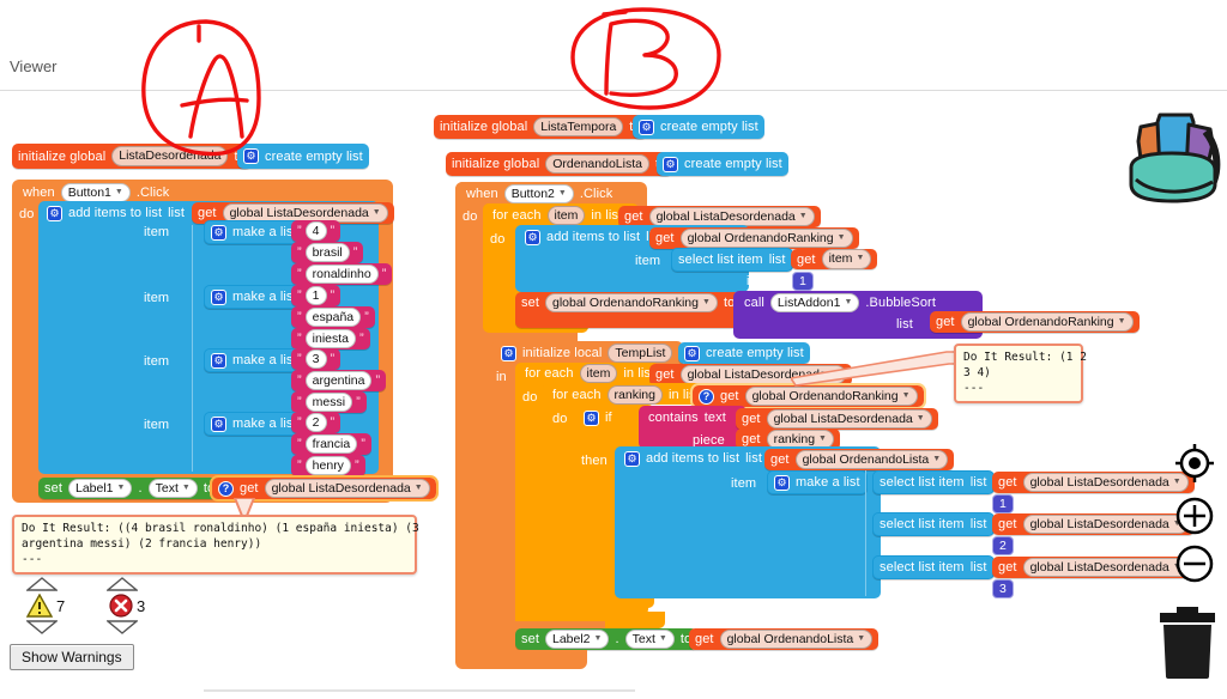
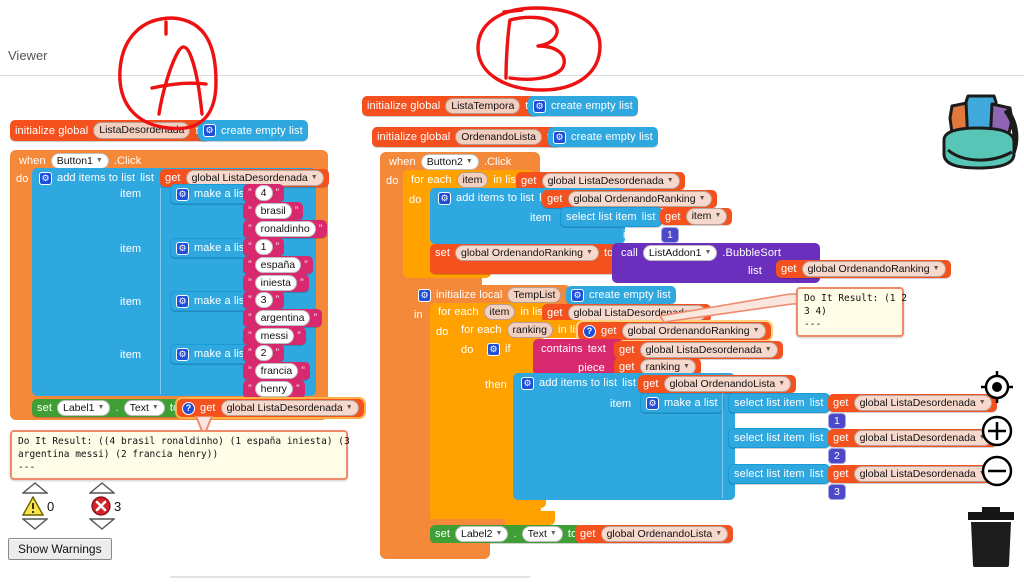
  Viewer
  initialize global
  ListaDesordenada
  create empty list
  when
  Button1
  .Click
  do
  add items to list
  list
  get
  global ListaDesordenada
  item
  make a lis
  ”
  4
  ”
  ”
  brasil
  ”
  ”
  ronaldinho
  ”
  item
  make a lis
  ”
  1
  ”
  ”
  españa
  ”
  ”
  iniesta
  ”
  item
  make a lis
  ”
  3
  ”
  ”
  argentina
  ”
  ”
  messi
  ”
  item
  make a lis
  ”
  2
  ”
  ”
  francia
  ”
  ”
  henry
  ”
  set
  Label1
  .
  Text
  ?
  get
  global ListaDesordenada
  Do It Result: ((4 brasil ronaldinho) (1 españa iniesta) (3
  argentina messi) (2 francia henry))
  ---
  initialize global
  ListaTempora
  create empty list
  initialize global
  OrdenandoLista
  create empty list
  when
  Button2
  .Click
  do
  for each
  item
  in lis
  get
  global ListaDesordenada
  do
  add items to list
  get
  global OrdenandoRanking
  item
  select list item
  list
  get
  item
  index
  1
  set
  global OrdenandoRanking
  to
  call
  ListAddon1
  .BubbleSort
  list
  get
  global OrdenandoRanking
  initialize local
  TempList
  create empty list
  in
  for each
  item
  in lis
  get
  global ListaDesorden
  do
  for each
  ranking
  ?
  get
  global OrdenandoRanking
  do
  if
  contains
  text
  get
  global ListaDesordenada
  piece
  get
  ranking
  then
  add items to list
  list
  get
  global OrdenandoLista
  item
  make a list
  select list item
  list
  get
  global ListaDesordenada
  1
  select list item
  list
  get
  global ListaDesordenada
  2
  select list item
  list
  get
  global ListaDesordenada
  3
  set
  Label2
  .
  Text
  get
  global OrdenandoLista
  Do It Result: (1 2
  3 4)
  ---
- 7
+ 0
  3
  Show Warnings
